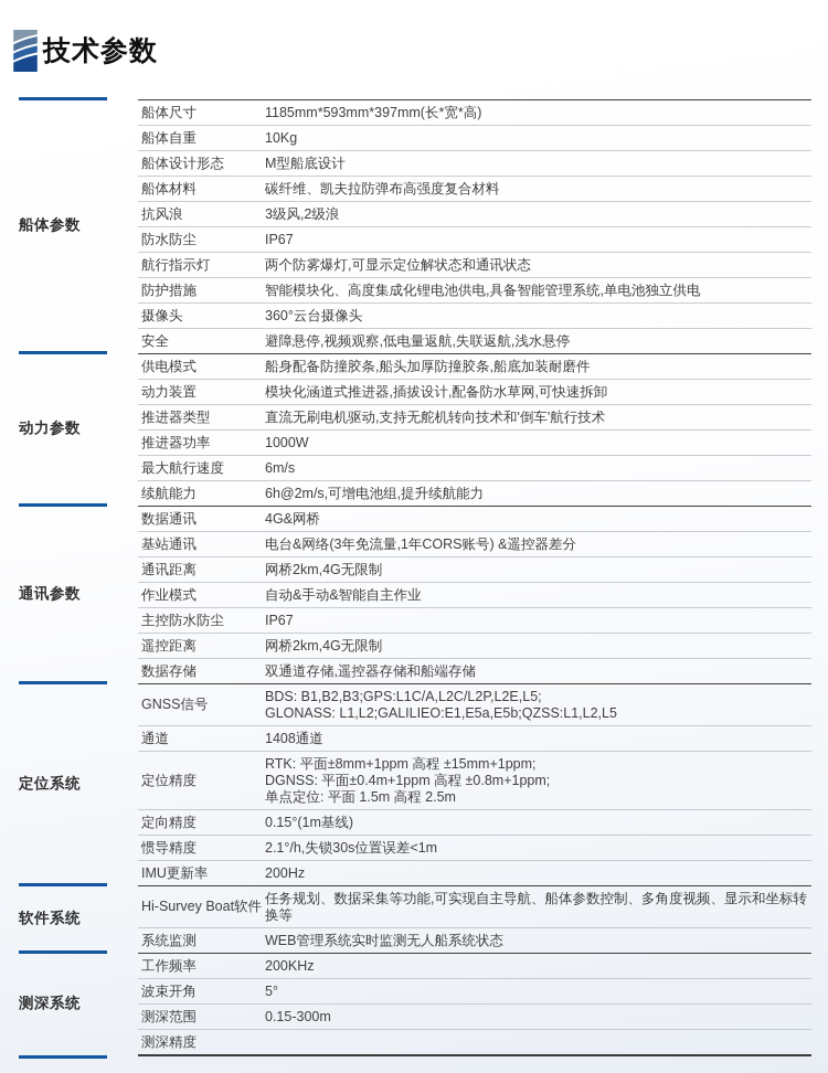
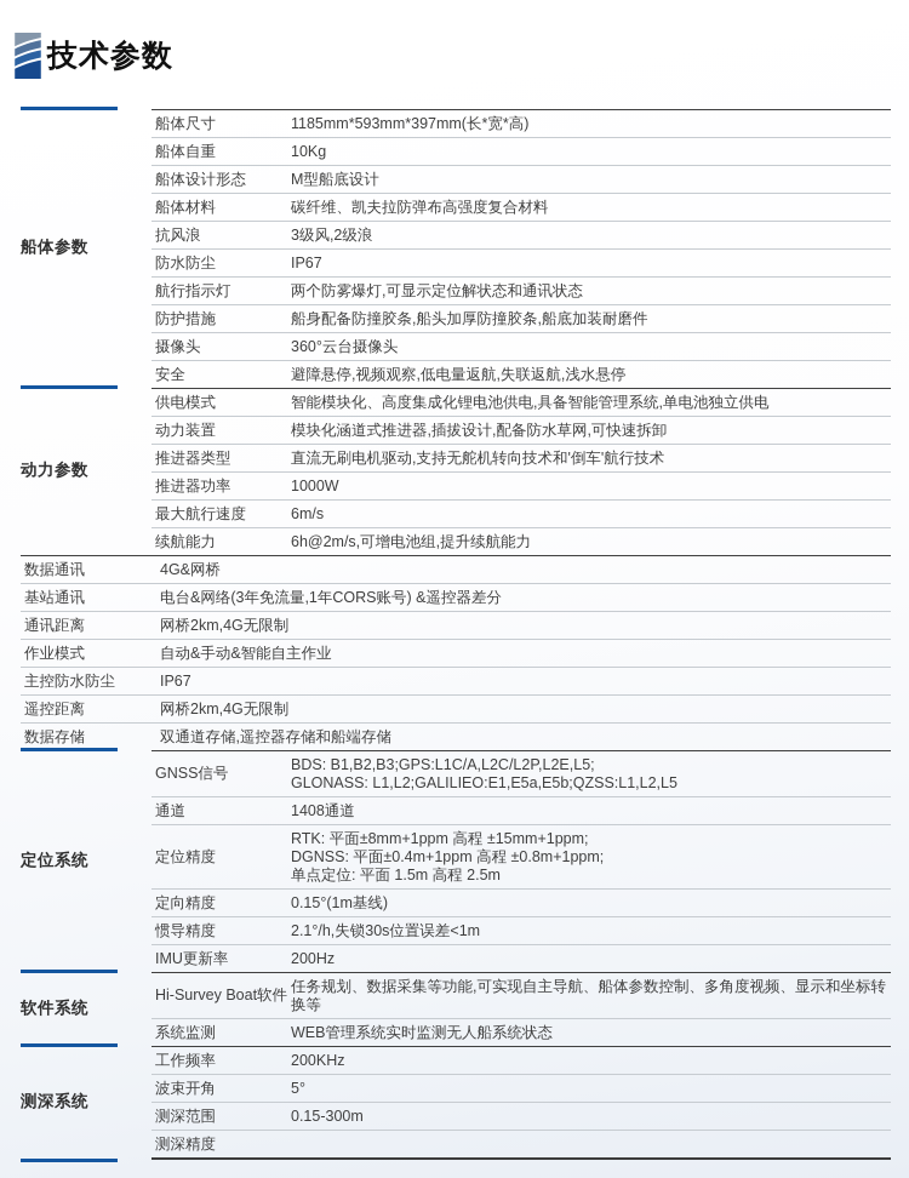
  技术参数
  船体参数
  船体尺寸
  1185mm*593mm*397mm(长*宽*高)
  船体自重
  10Kg
  船体设计形态
  M型船底设计
  船体材料
  碳纤维、凯夫拉防弹布高强度复合材料
  抗风浪
  3级风,2级浪
  防水防尘
  IP67
  航行指示灯
  两个防雾爆灯,可显示定位解状态和通讯状态
  防护措施
- 智能模块化、高度集成化锂电池供电,具备智能管理系统,单电池独立供电
+ 船身配备防撞胶条,船头加厚防撞胶条,船底加装耐磨件
  摄像头
  360°云台摄像头
  安全
  避障悬停,视频观察,低电量返航,失联返航,浅水悬停
  动力参数
  供电模式
- 船身配备防撞胶条,船头加厚防撞胶条,船底加装耐磨件
+ 智能模块化、高度集成化锂电池供电,具备智能管理系统,单电池独立供电
  动力装置
  模块化涵道式推进器,插拔设计,配备防水草网,可快速拆卸
  推进器类型
  直流无刷电机驱动,支持无舵机转向技术和'倒车'航行技术
  推进器功率
  1000W
  最大航行速度
  6m/s
  续航能力
  6h@2m/s,可增电池组,提升续航能力
- 通讯参数
  数据通讯
  4G&网桥
  基站通讯
  电台&网络(3年免流量,1年CORS账号) &遥控器差分
  通讯距离
  网桥2km,4G无限制
  作业模式
  自动&手动&智能自主作业
  主控防水防尘
  IP67
  遥控距离
  网桥2km,4G无限制
  数据存储
  双通道存储,遥控器存储和船端存储
  定位系统
  GNSS信号
  BDS: B1,B2,B3;GPS:L1C/A,L2C/L2P,L2E,L5;
  GLONASS: L1,L2;GALILIEO:E1,E5a,E5b;QZSS:L1,L2,L5
  通道
  1408通道
  定位精度
  RTK: 平面±8mm+1ppm 高程 ±15mm+1ppm;
  DGNSS: 平面±0.4m+1ppm 高程 ±0.8m+1ppm;
  单点定位: 平面 1.5m 高程 2.5m
  定向精度
  0.15°(1m基线)
  惯导精度
  2.1°/h,失锁30s位置误差<1m
  IMU更新率
  200Hz
  软件系统
  Hi-Survey Boat软件
  任务规划、数据采集等功能,可实现自主导航、船体参数控制、多角度视频、显示和坐标转换等
  系统监测
  WEB管理系统实时监测无人船系统状态
  测深系统
  工作频率
  200KHz
  波束开角
  5°
  测深范围
  0.15-300m
  测深精度
